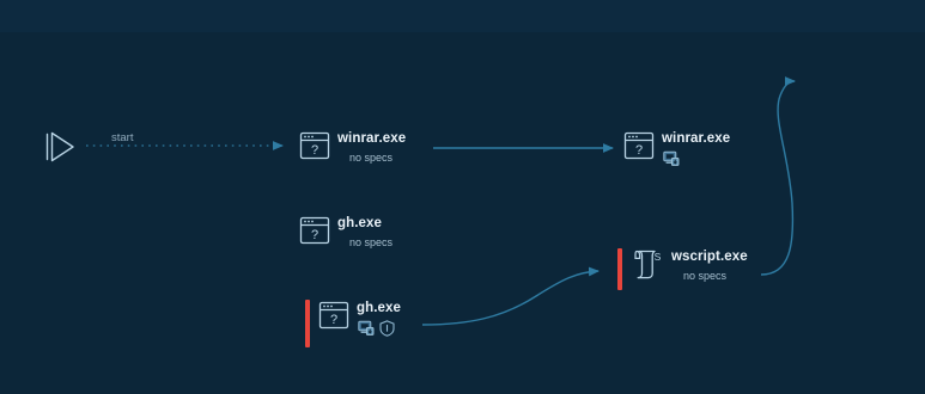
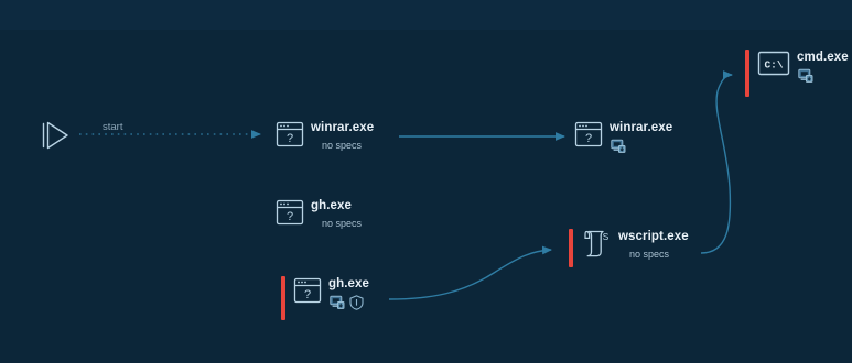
  start
  ?
  winrar.exe
  no specs
  ?
  winrar.exe
+ C:\
+ cmd.exe
  ?
  gh.exe
  no specs
  ?
  gh.exe
  S
  wscript.exe
  no specs
